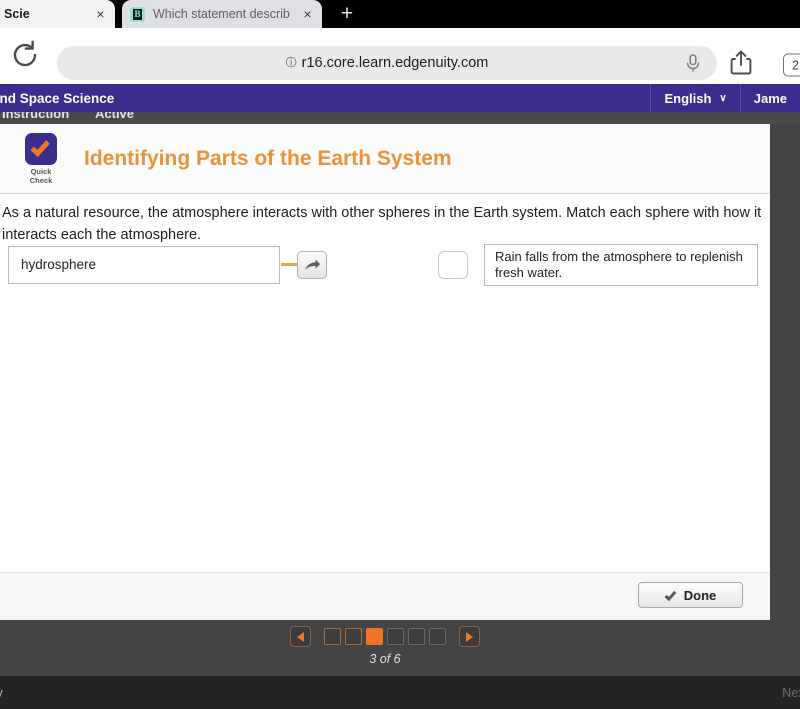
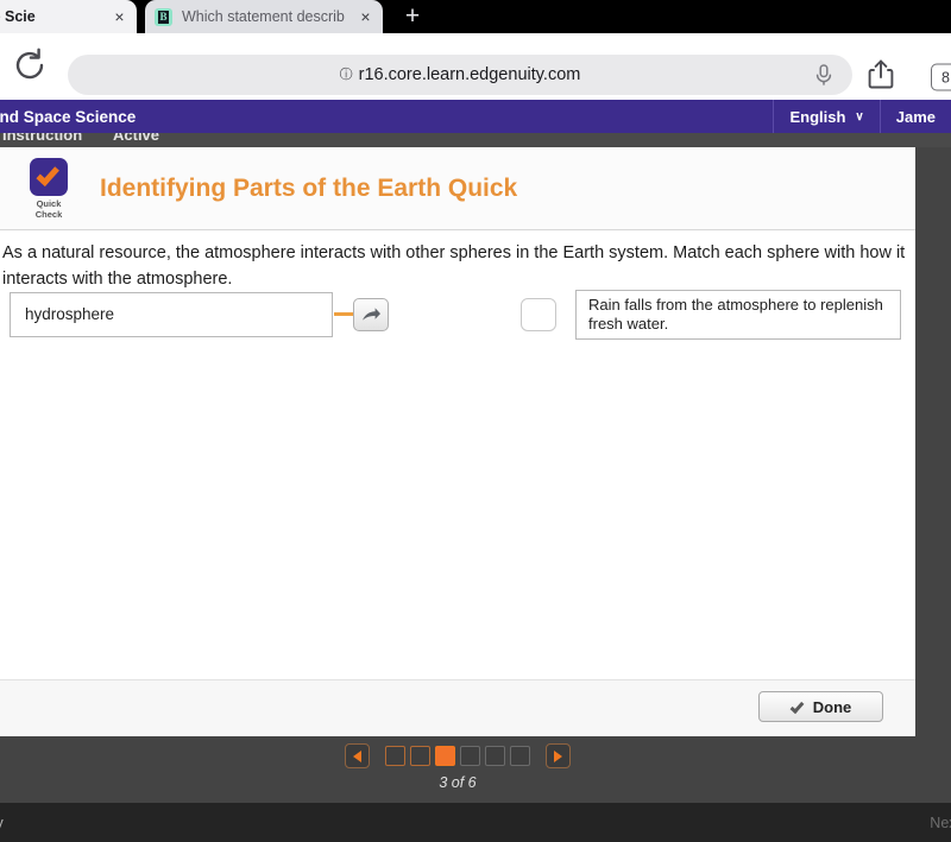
  ×
  B
  Which statement describ
  ×
  +
  ⓘ
  r16.core.learn.edgenuity.com
- 2
+ 8
  nd Space Science
  English
  ∨
  Jame
  Instruction
  Active
  Quick
  Check
- Identifying Parts of the Earth System
+ Identifying Parts of the Earth Quick
- As a natural resource, the atmosphere interacts with other spheres in the Earth system. Match each sphere with how it interacts each the atmosphere.
+ As a natural resource, the atmosphere interacts with other spheres in the Earth system. Match each sphere with how it interacts with the atmosphere.
  hydrosphere
  Rain falls from the atmosphere to replenish fresh water.
  Done
  3 of 6
